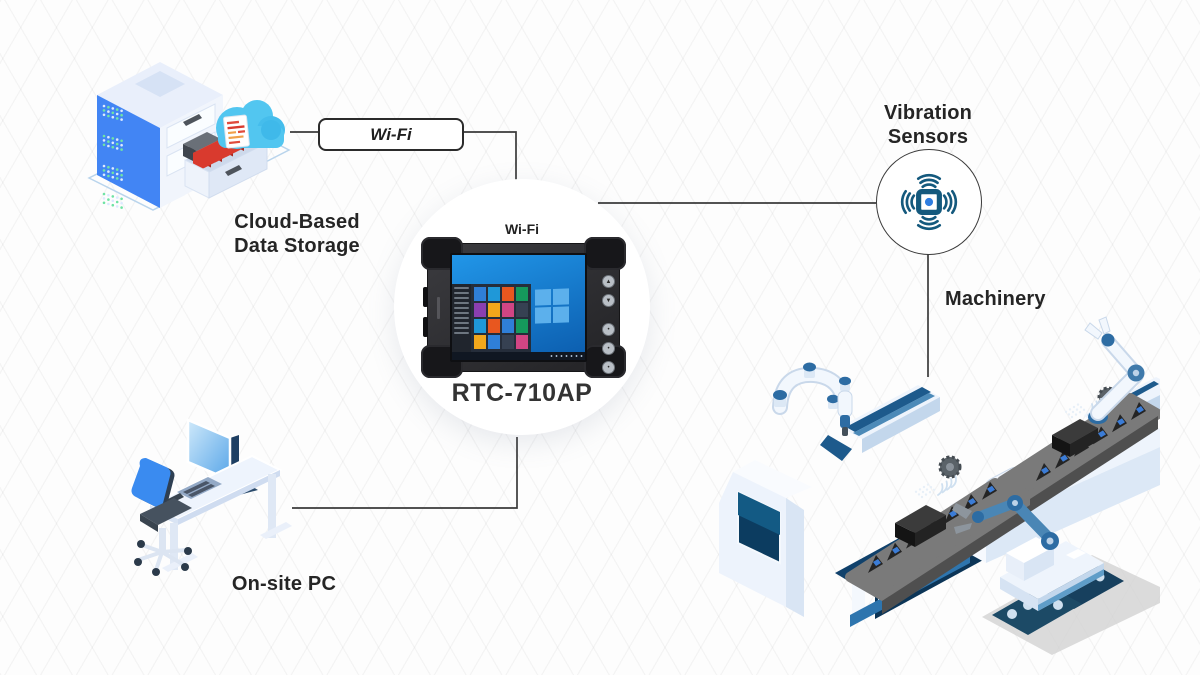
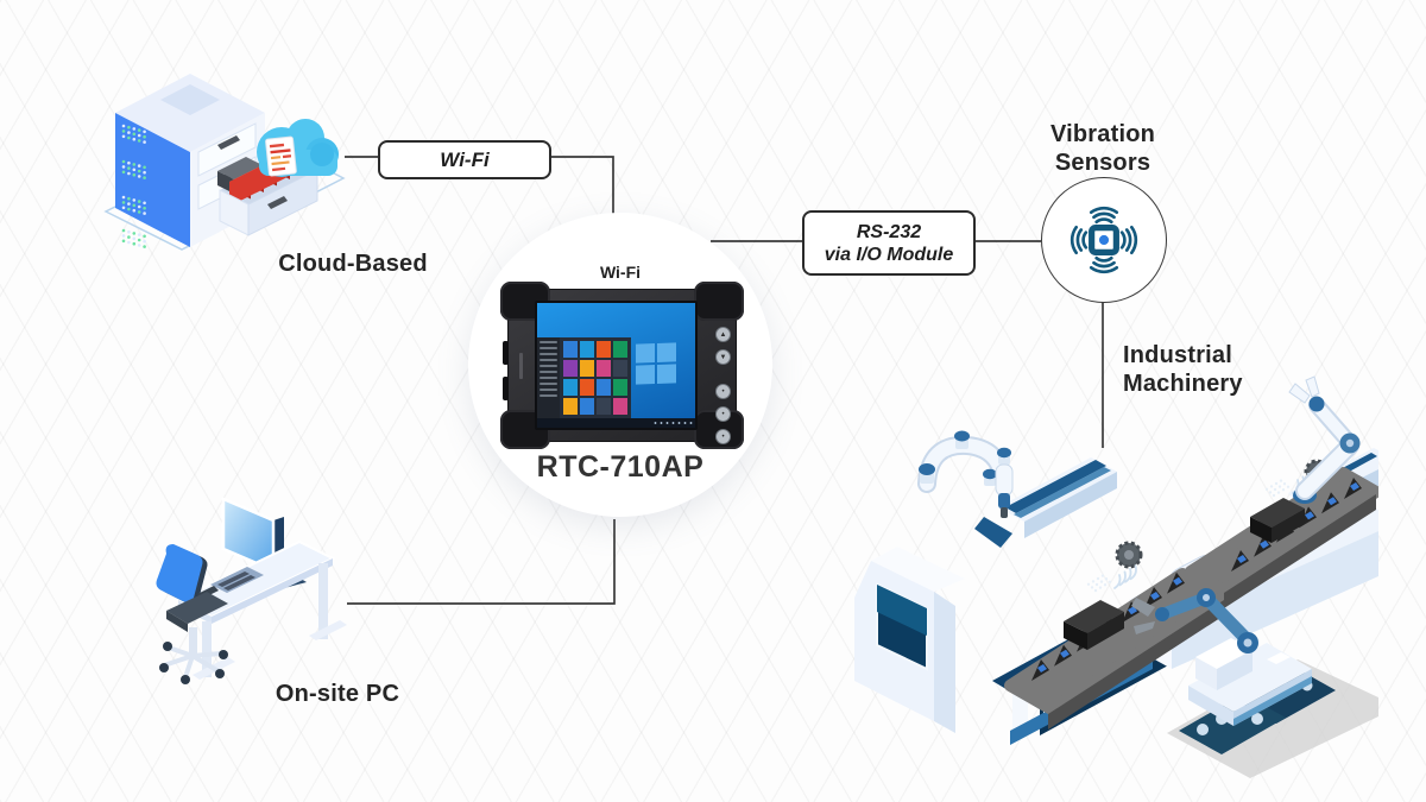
  Cloud-Based
- Data Storage
  Wi-Fi
+ RS-232
+ via I/O Module
  Wi-Fi
  RTC-710AP
  Vibration
  Sensors
+ Industrial
  Machinery
  On-site PC
